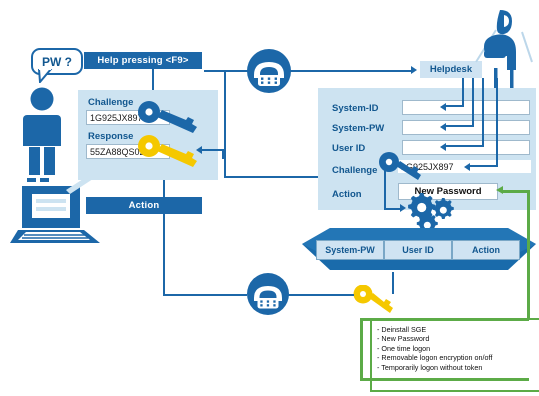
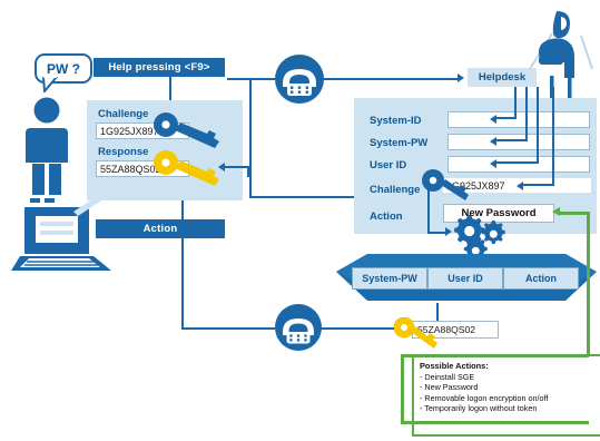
  PW ?
  Help pressing <F9>
  Challenge
  1G925JX89
  Response
  55ZA88QS0
  Action
  Helpdesk
  System-ID
  System-PW
  User ID
  Challenge
  G925JX897
  Action
  New Password
  System-PW
  User ID
  Action
+ 55ZA88QS02
+ Possible Actions:
  - Deinstall SGE
  - New Password
- - One time logon
  - Removable logon encryption on/off
  - Temporarily logon without token
